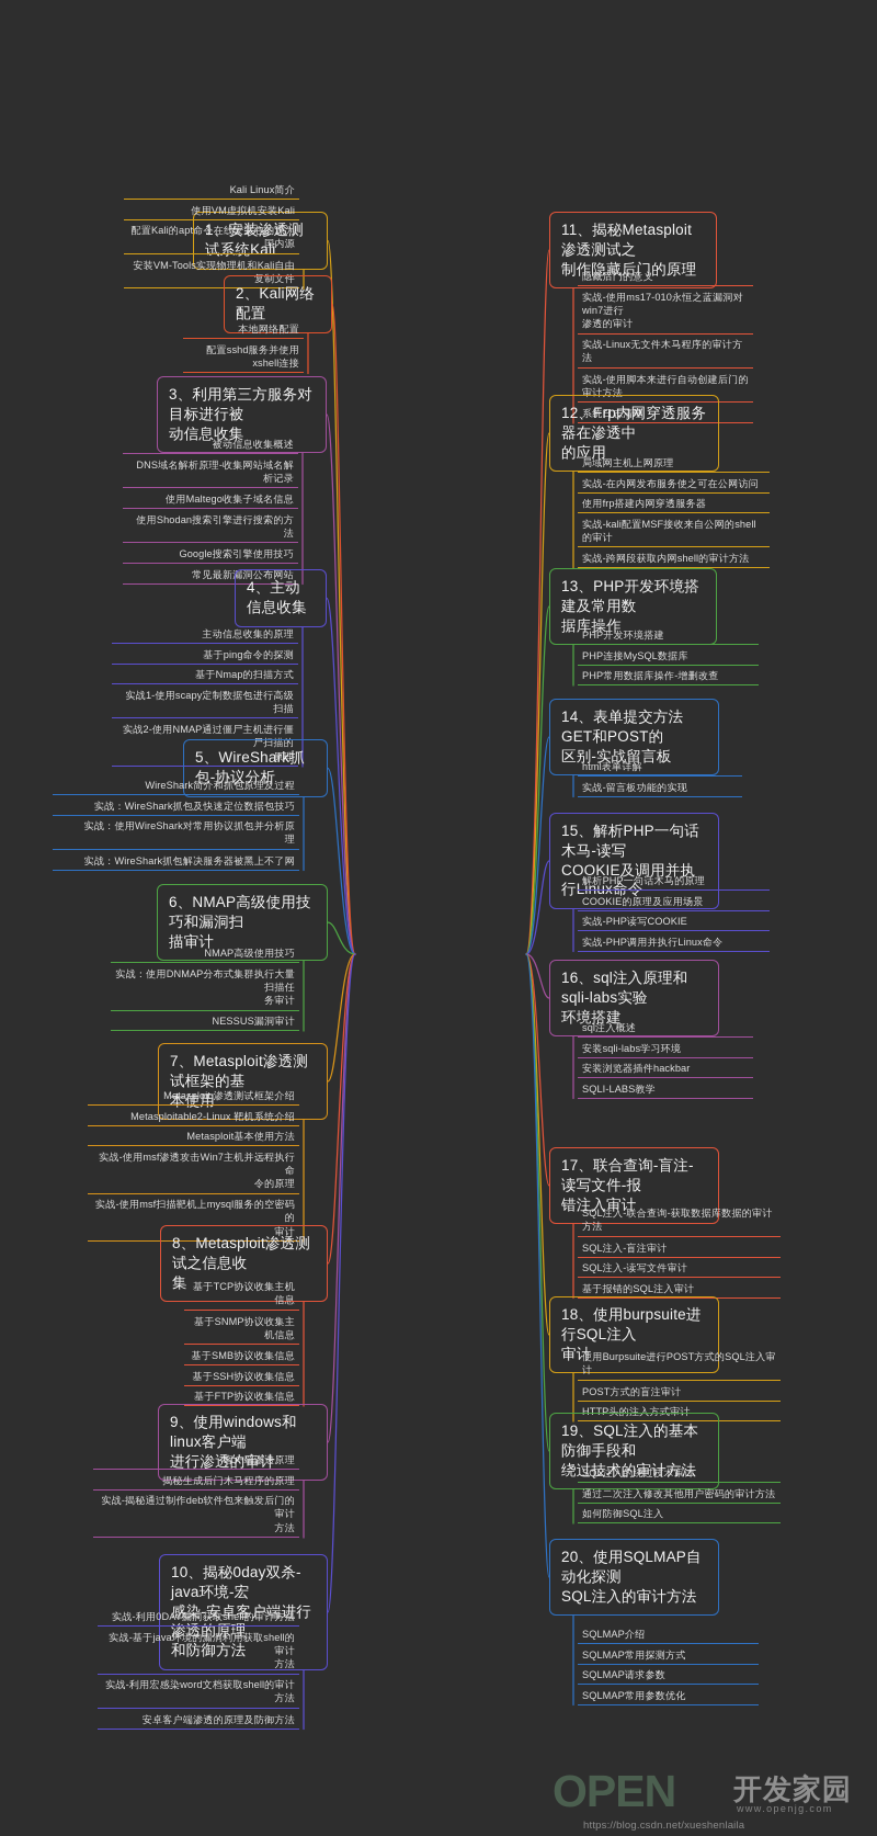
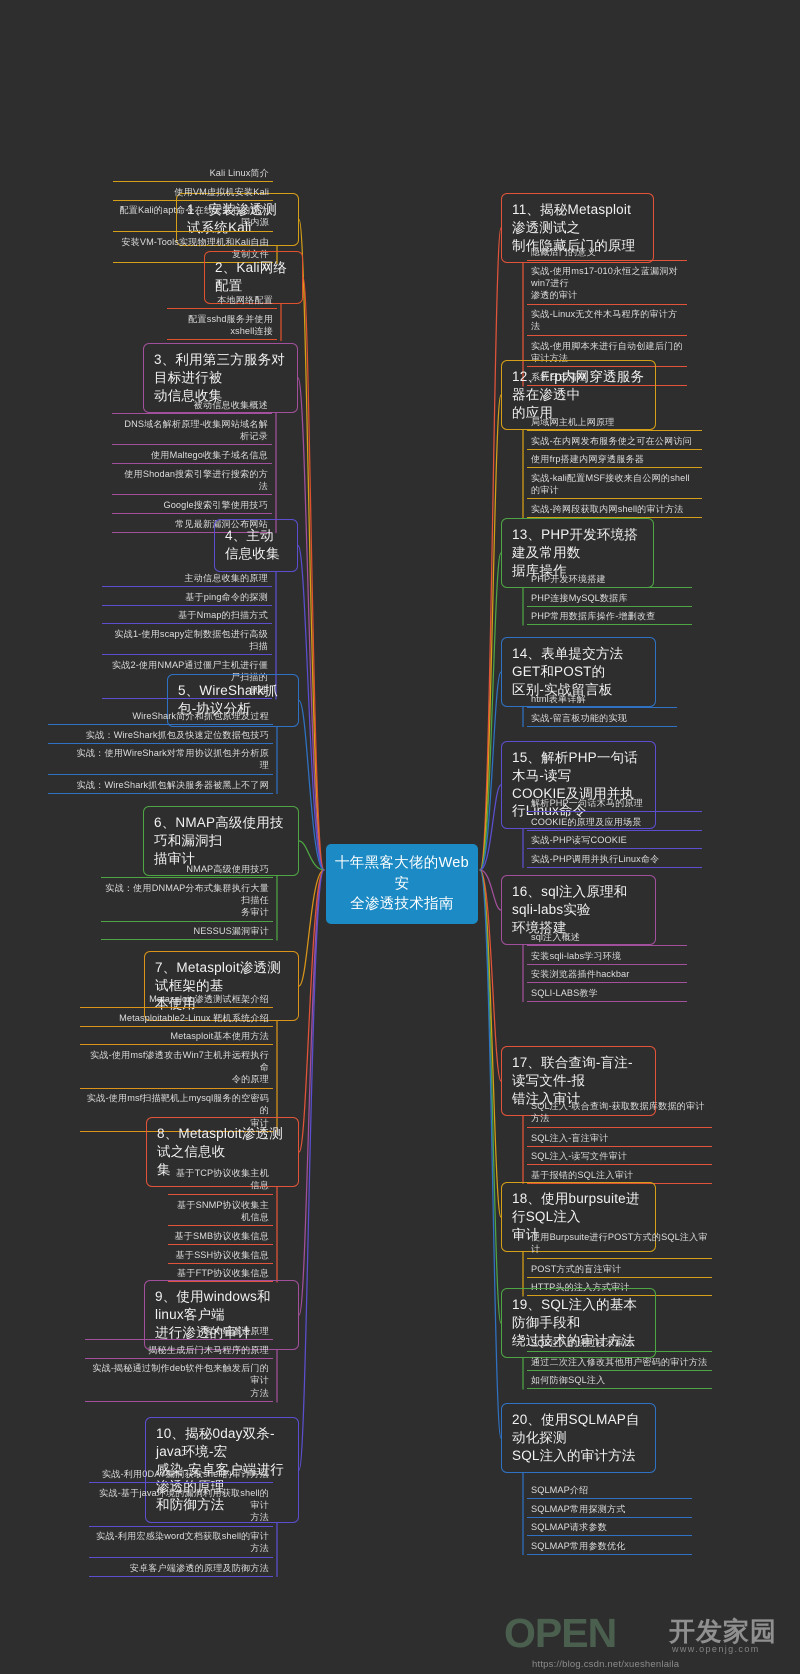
+ 十年黑客大佬的Web安
+ 全渗透技术指南
  1、安装渗透测试系统Kali
  Kali Linux简介
  使用VM虚拟机安装Kali
  配置Kali的apt命令在线安装包的源为国内源
  安装VM-Tools实现物理机和Kali自由复制文件
  2、Kali网络配置
  本地网络配置
  配置sshd服务并使用xshell连接
  3、利用第三方服务对目标进行被
  动信息收集
  被动信息收集概述
  DNS域名解析原理-收集网站域名解析记录
  使用Maltego收集子域名信息
  使用Shodan搜索引擎进行搜索的方法
  Google搜索引擎使用技巧
  常见最新漏洞公布网站
  4、主动信息收集
  主动信息收集的原理
  基于ping命令的探测
  基于Nmap的扫描方式
  实战1-使用scapy定制数据包进行高级扫描
  实战2-使用NMAP通过僵尸主机进行僵尸扫描的
  原理
  5、WireShark抓包-协议分析
  WireShark简介和抓包原理及过程
  实战：WireShark抓包及快速定位数据包技巧
  实战：使用WireShark对常用协议抓包并分析原
  理
  实战：WireShark抓包解决服务器被黑上不了网
  6、NMAP高级使用技巧和漏洞扫
  描审计
  NMAP高级使用技巧
  实战：使用DNMAP分布式集群执行大量扫描任
  务审计
  NESSUS漏洞审计
  7、Metasploit渗透测试框架的基
  本使用
  Metasploit 渗透测试框架介绍
  Metasploitable2-Linux 靶机系统介绍
  Metasploit基本使用方法
  实战-使用msf渗透攻击Win7主机并远程执行命
  令的原理
  实战-使用msf扫描靶机上mysql服务的空密码的
  审计
  8、Metasploit渗透测试之信息收
  集
  基于TCP协议收集主机信息
  基于SNMP协议收集主机信息
  基于SMB协议收集信息
  基于SSH协议收集信息
  基于FTP协议收集信息
  9、使用windows和linux客户端
  进行渗透的审计
  客户端渗透原理
  揭秘生成后门木马程序的原理
  实战-揭秘通过制作deb软件包来触发后门的审计
  方法
  10、揭秘0day双杀-java环境-宏
  感染-安卓客户端进行渗透的原理
  和防御方法
  实战-利用0DAY漏洞获取shell的审计方法
  实战-基于java环境的漏洞利用获取shell的审计
  方法
  实战-利用宏感染word文档获取shell的审计方法
  安卓客户端渗透的原理及防御方法
  11、揭秘Metasploit渗透测试之
  制作隐藏后门的原理
  隐藏后门的意义
  实战-使用ms17-010永恒之蓝漏洞对win7进行
  渗透的审计
  实战-Linux无文件木马程序的审计方法
  实战-使用脚本来进行自动创建后门的审计方法
  系统日志清理
  12、Frp内网穿透服务器在渗透中
  的应用
  局域网主机上网原理
  实战-在内网发布服务使之可在公网访问
  使用frp搭建内网穿透服务器
  实战-kali配置MSF接收来自公网的shell的审计
  实战-跨网段获取内网shell的审计方法
  13、PHP开发环境搭建及常用数
  据库操作
  PHP开发环境搭建
  PHP连接MySQL数据库
  PHP常用数据库操作-增删改查
  14、表单提交方法GET和POST的
  区别-实战留言板
  html表单详解
  实战-留言板功能的实现
  15、解析PHP一句话木马-读写
  COOKIE及调用并执行Linux命令
  解析PHP一句话木马的原理
  COOKIE的原理及应用场景
  实战-PHP读写COOKIE
  实战-PHP调用并执行Linux命令
  16、sql注入原理和sqli-labs实验
  环境搭建
  sql注入概述
  安装sqli-labs学习环境
  安装浏览器插件hackbar
  SQLI-LABS教学
  17、联合查询-盲注-读写文件-报
  错注入审计
  SQL注入-联合查询-获取数据库数据的审计方法
  SQL注入-盲注审计
  SQL注入-读写文件审计
  基于报错的SQL注入审计
  18、使用burpsuite进行SQL注入
  审计
  使用Burpsuite进行POST方式的SQL注入审计
  POST方式的盲注审计
  HTTP头的注入方式审计
  19、SQL注入的基本防御手段和
  绕过技术的审计方法
  SQL注入的绕过技术审计
  通过二次注入修改其他用户密码的审计方法
  如何防御SQL注入
  20、使用SQLMAP自动化探测
  SQL注入的审计方法
  SQLMAP介绍
  SQLMAP常用探测方式
  SQLMAP请求参数
  SQLMAP常用参数优化
  OPEN
  开发家园
  www.openjg.com
  https://blog.csdn.net/xueshenlaila
